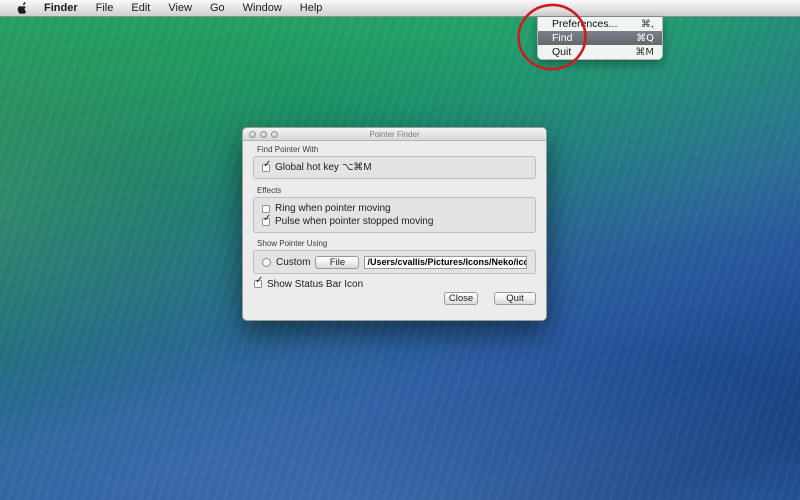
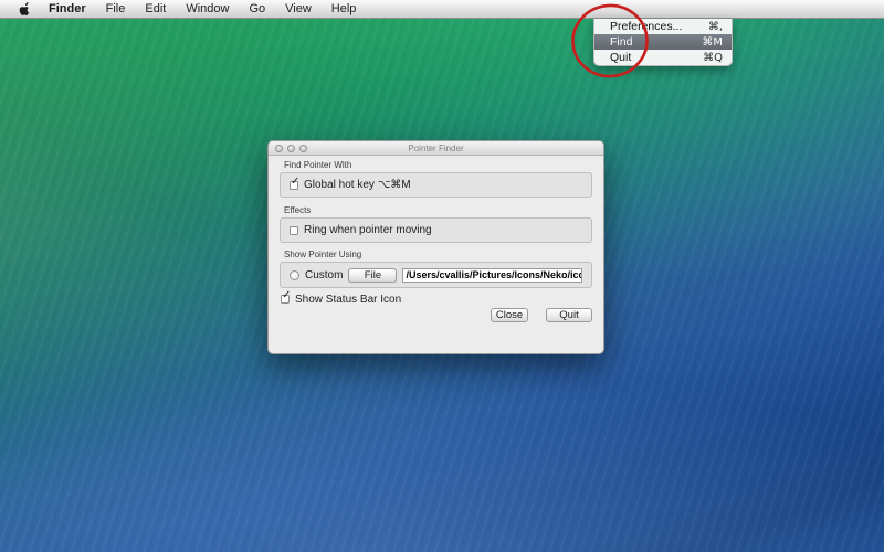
  Finder
  File
  Edit
- View
+ Window
  Go
- Window
+ View
  Help
  Prefernces...
  ⌘,
  Find
- ⌘Q
+ ⌘M
  Quit
- ⌘M
+ ⌘Q
  Pointer Finder
  Find Pointer With
  Global hot key ⌥⌘M
  Effects
  Ring when pointer moving
- Pulse when pointer stopped moving
  Show Pointer Using
  Custom
  File
  /Users/cvallis/Pictures/Icons/Neko/ico
  Show Status Bar Icon
  Close
  Quit
